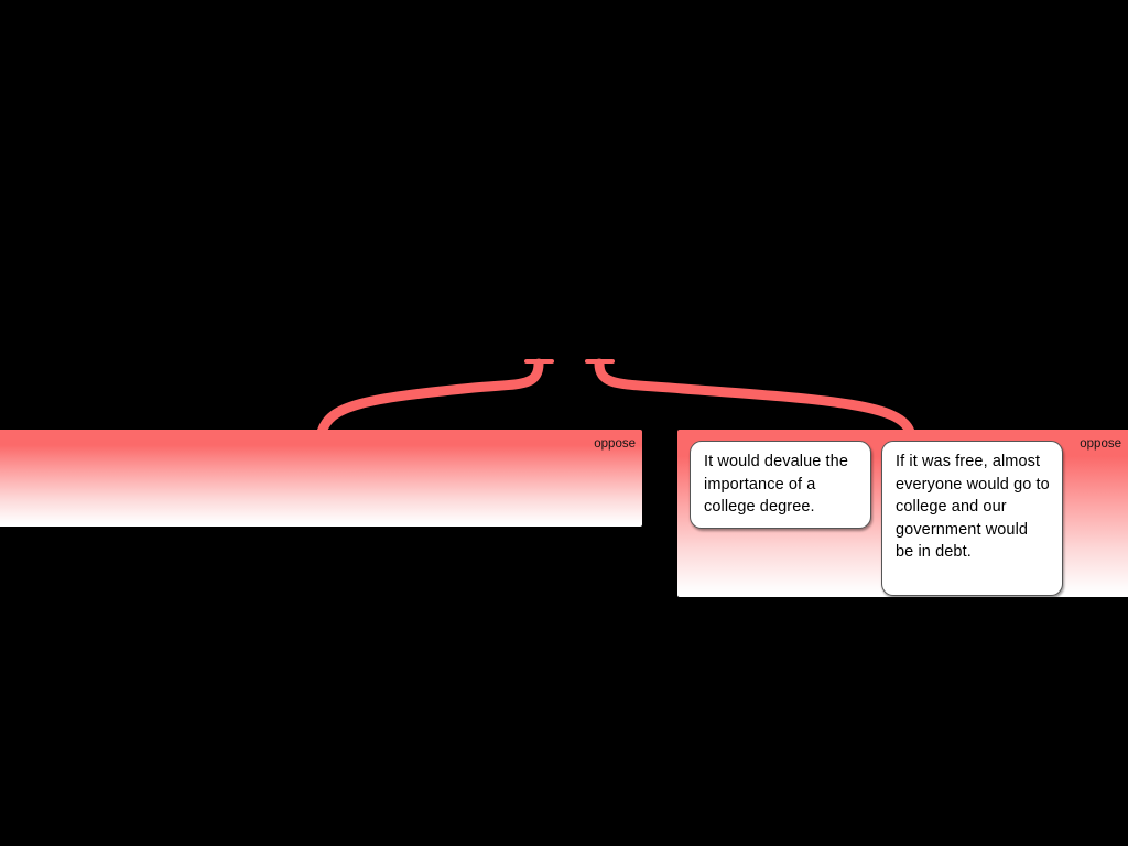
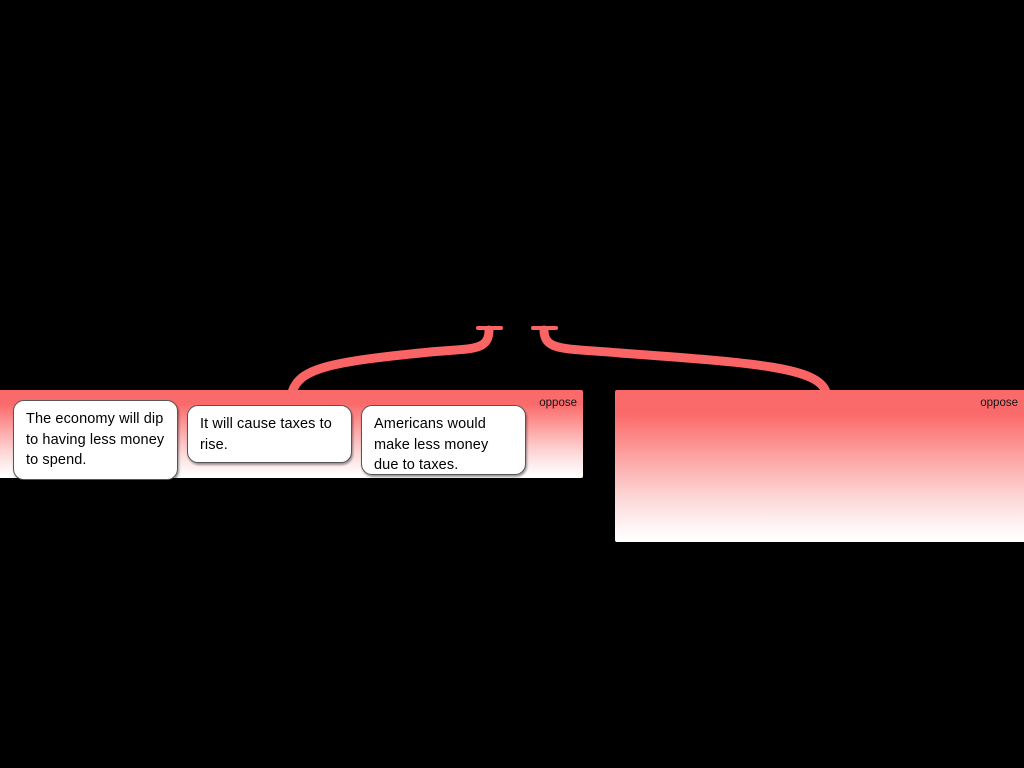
  oppose
+ The economy will dip to having less money to spend.
+ It will cause taxes to rise.
+ Americans would make less money due to taxes.
  oppose
- It would devalue the importance of a college degree.
- If it was free, almost everyone would go to college and our government would be in debt.
